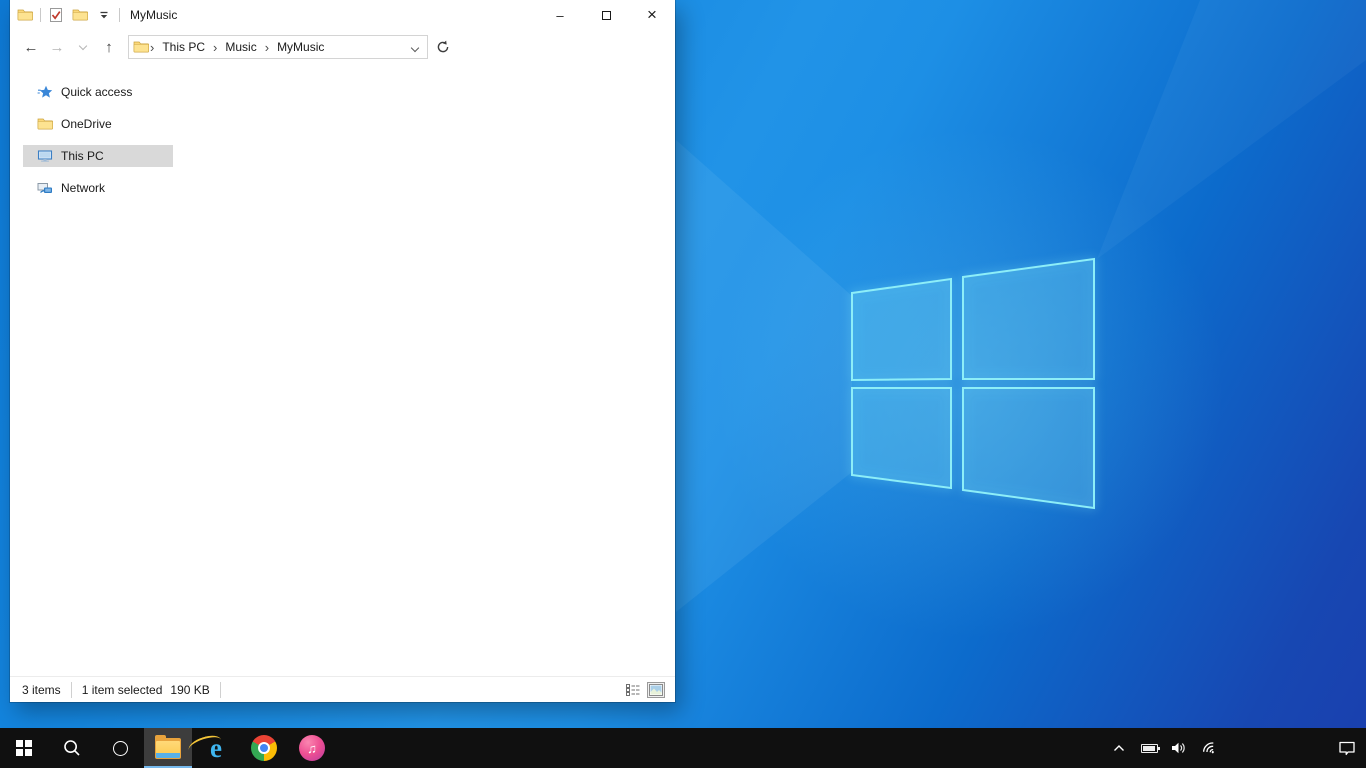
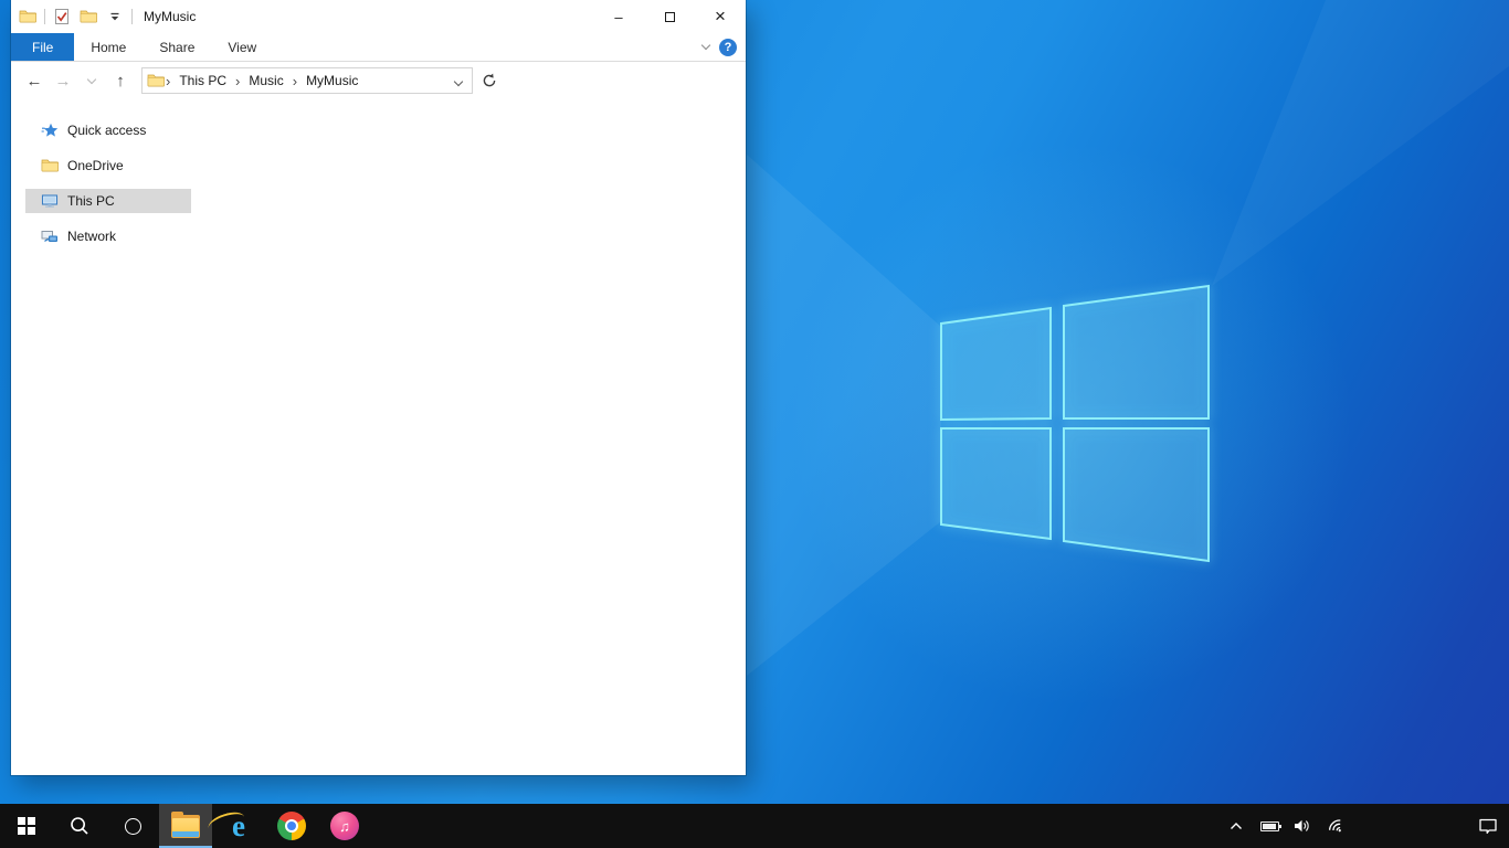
  MyMusic
  –
  ×
+ File
+ Home
+ Share
+ View
+ ?
  ←
  →
  ↑
  ›
  This PC
  ›
  Music
  ›
  MyMusic
  Quick access
  OneDrive
  This PC
  Network
- 3 items
- 1 item selected
- 190 KB
  e
  ♫
